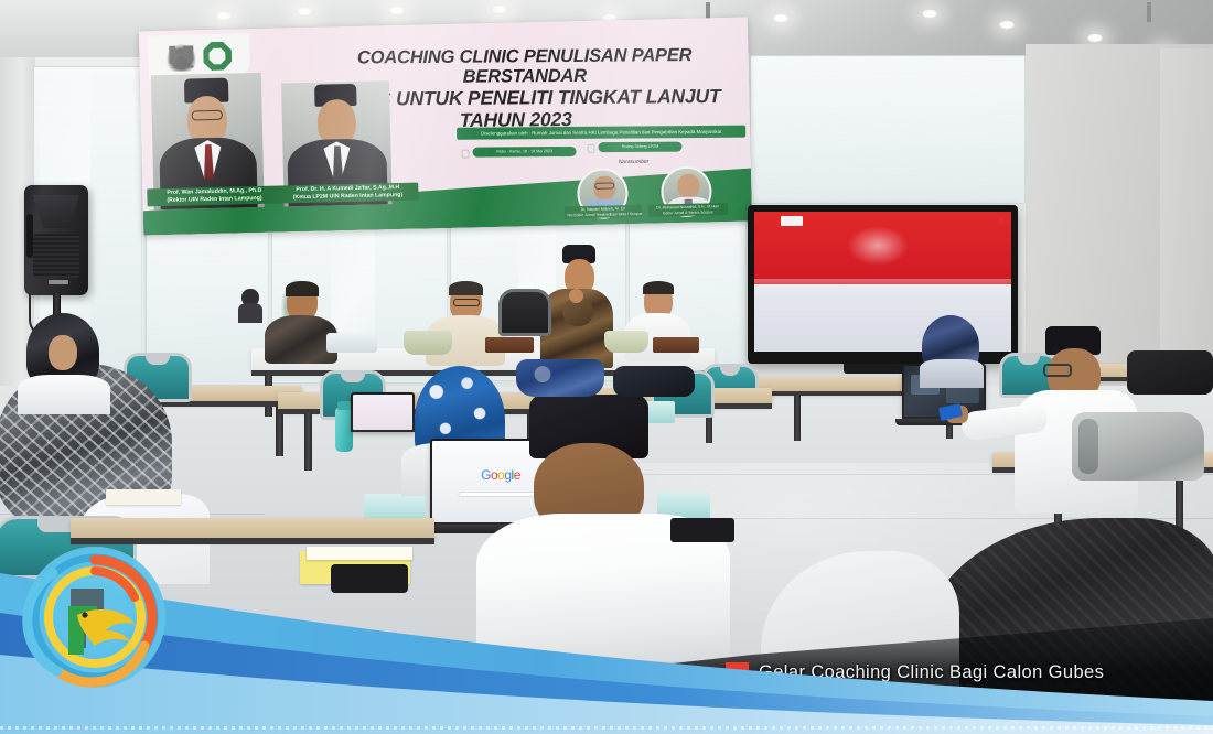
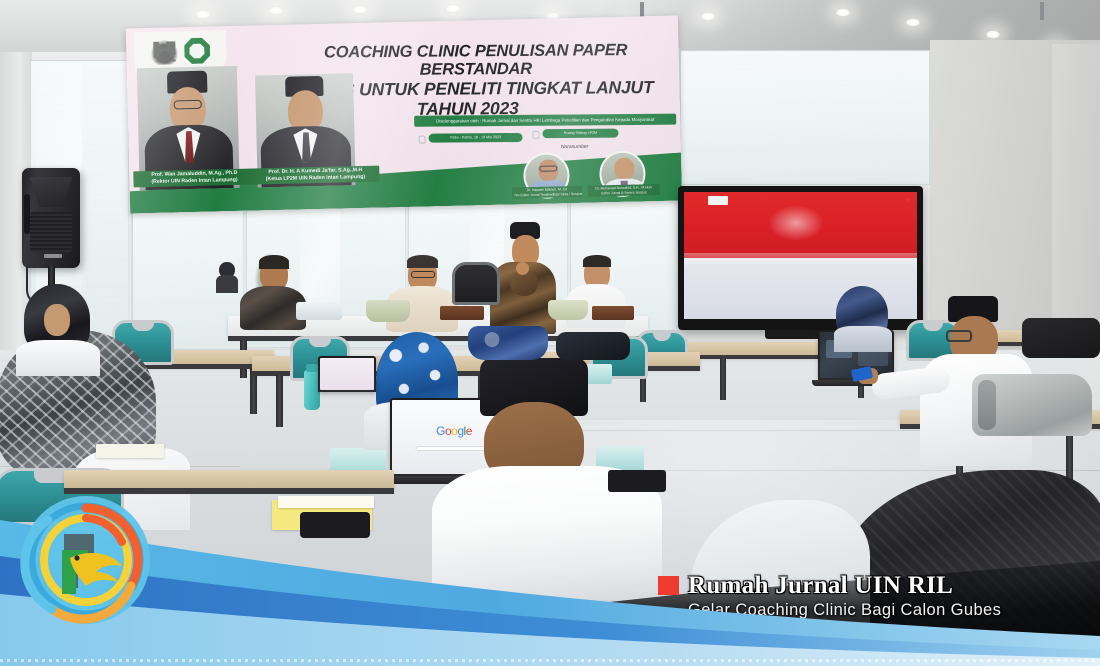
  Google
+ Rumah Jurnal UIN RIL
  elar Coaching Clinic Bagi Calon Gubes
